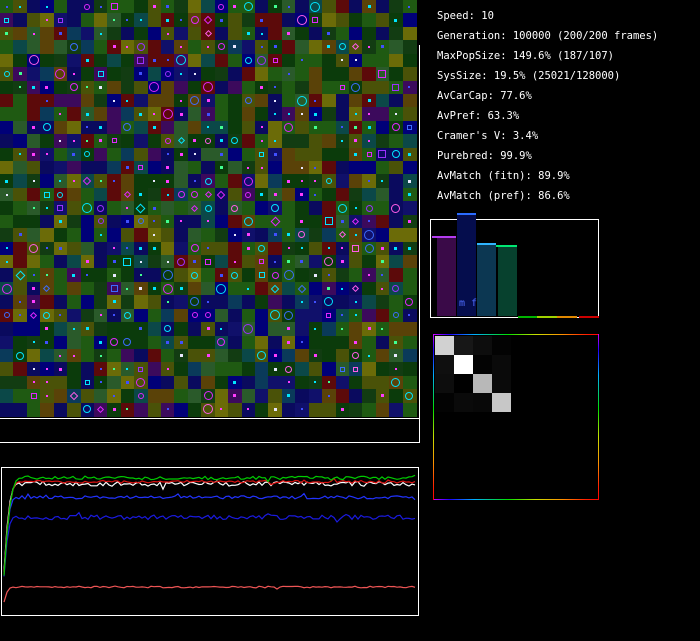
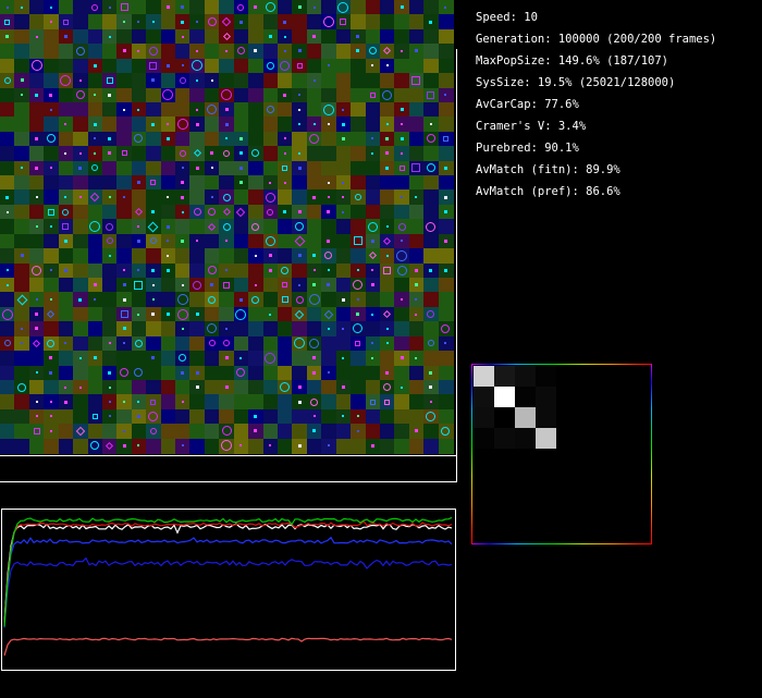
  Speed: 10
  Generation: 100000 (200/200 frames)
  MaxPopSize: 149.6% (187/107)
  SysSize: 19.5% (25021/128000)
  AvCarCap: 77.6%
- AvPref: 63.3%
  Cramer's V: 3.4%
- Purebred: 99.9%
+ Purebred: 90.1%
  AvMatch (fitn): 89.9%
  AvMatch (pref): 86.6%
- m f
